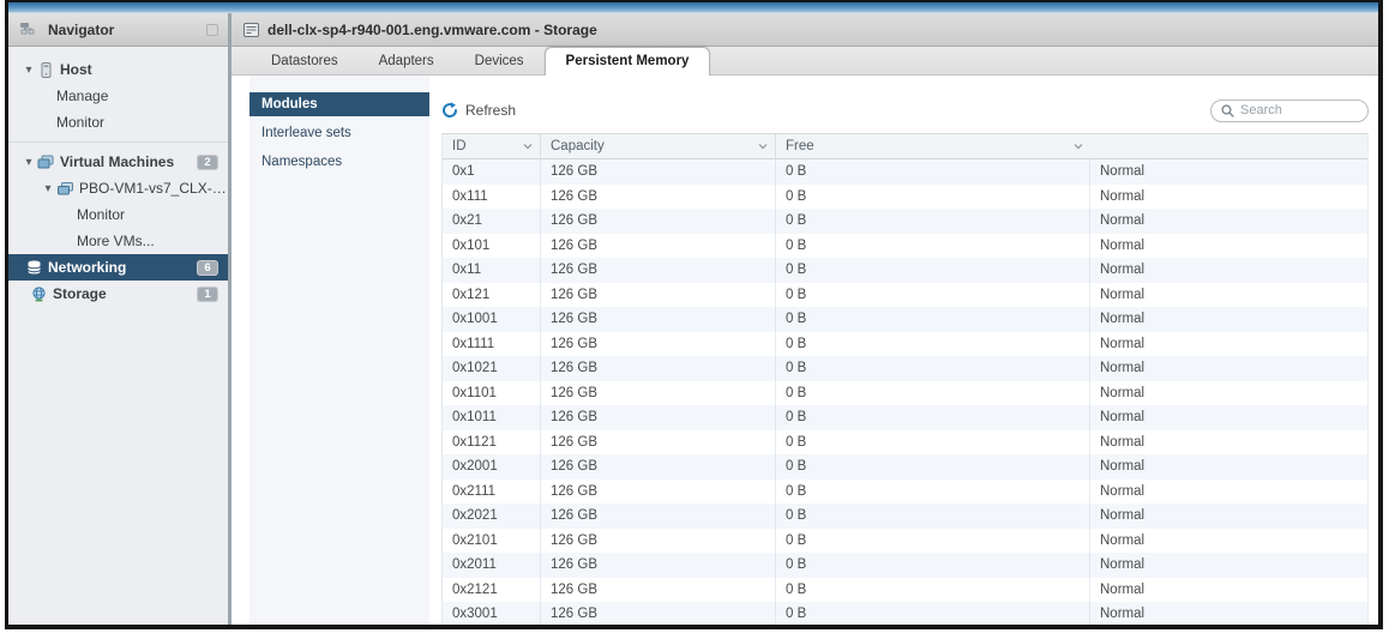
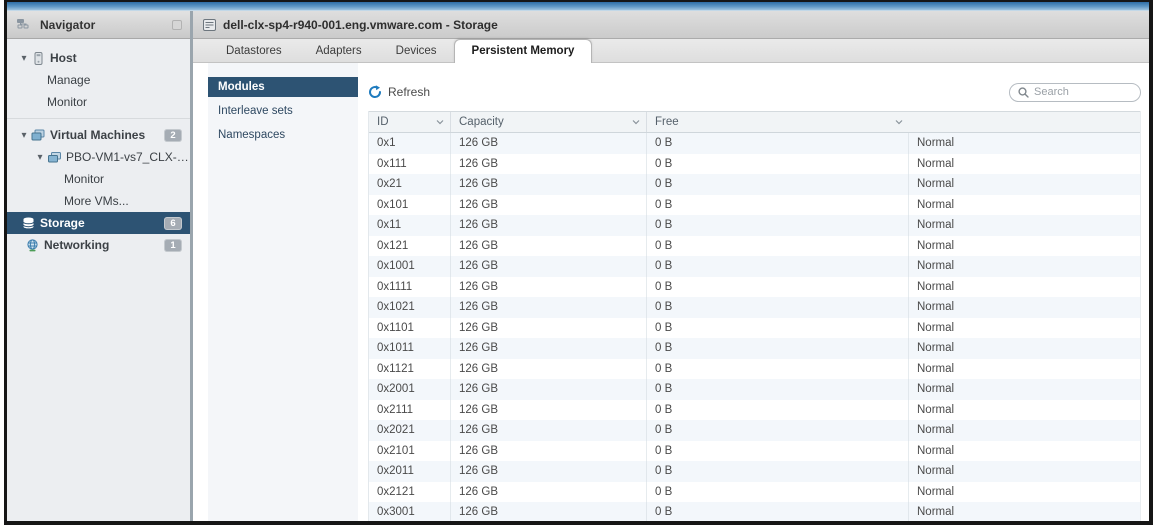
  Navigator
  ▾
  Host
  Manage
  Monitor
  ▾
  Virtual Machines
  2
  ▾
  PBO-VM1-vs7_CLX-P..
  Monitor
  More VMs...
- Networking
+ Storage
  6
- Storage
+ Networking
  1
  dell-clx-sp4-r940-001.eng.vmware.com - Storage
  Datastores
  Adapters
  Devices
  Persistent Memory
  Modules
  Interleave sets
  Namespaces
  Refresh
  Search
  ID
  Capacity
  Free
  0x1
  126 GB
  0 B
  Normal
  0x111
  126 GB
  0 B
  Normal
  0x21
  126 GB
  0 B
  Normal
  0x101
  126 GB
  0 B
  Normal
  0x11
  126 GB
  0 B
  Normal
  0x121
  126 GB
  0 B
  Normal
  0x1001
  126 GB
  0 B
  Normal
  0x1111
  126 GB
  0 B
  Normal
  0x1021
  126 GB
  0 B
  Normal
  0x1101
  126 GB
  0 B
  Normal
  0x1011
  126 GB
  0 B
  Normal
  0x1121
  126 GB
  0 B
  Normal
  0x2001
  126 GB
  0 B
  Normal
  0x2111
  126 GB
  0 B
  Normal
  0x2021
  126 GB
  0 B
  Normal
  0x2101
  126 GB
  0 B
  Normal
  0x2011
  126 GB
  0 B
  Normal
  0x2121
  126 GB
  0 B
  Normal
  0x3001
  126 GB
  0 B
  Normal
